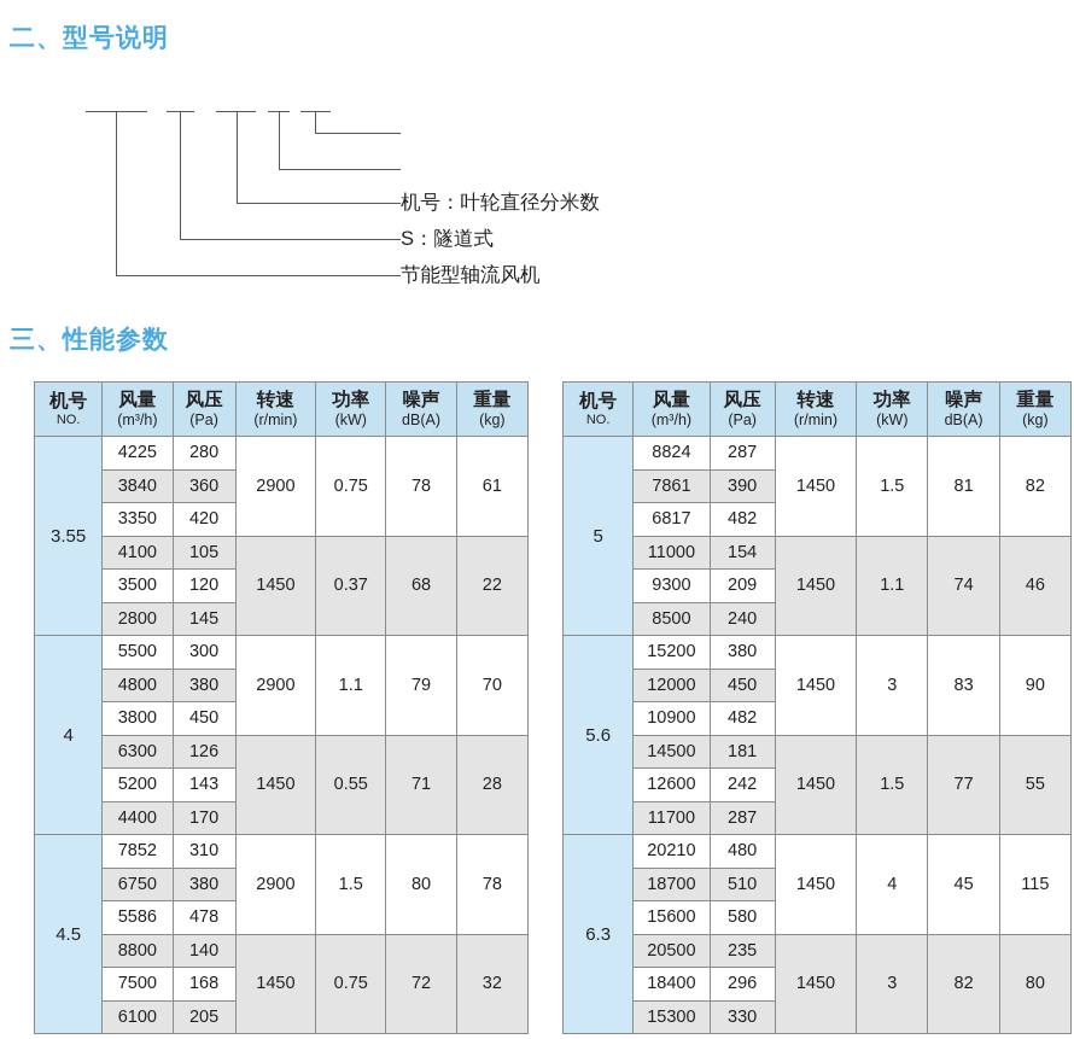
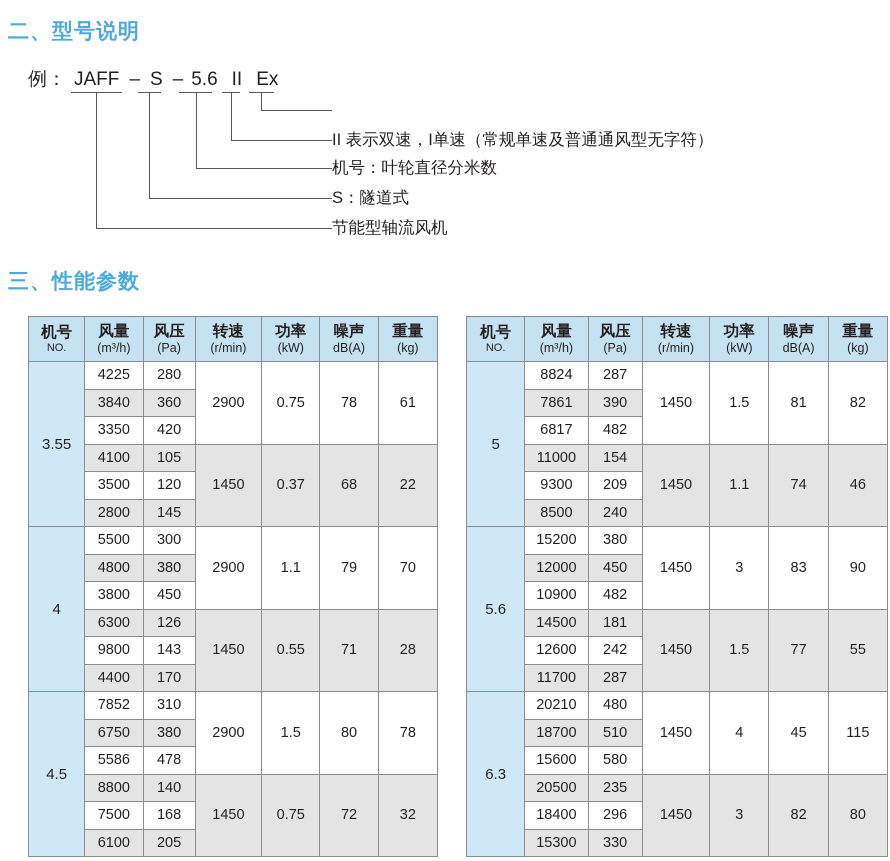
  二、型号说明
+ 例： JAFF – S – 5.6 II Ex
+ II 表示双速，I单速（常规单速及普通通风型无字符）
  机号：叶轮直径分米数
  S：隧道式
  节能型轴流风机
  三、性能参数
  机号NO.	风量(m³/h)	风压(Pa)	转速(r/min)	功率(kW)	噪声dB(A)	重量(kg)
  3.55	4225	280	2900	0.75	78	61
  3840	360
  3350	420
  4100	105	1450	0.37	68	22
  3500	120
  2800	145
  4	5500	300	2900	1.1	79	70
  4800	380
  3800	450
  6300	126	1450	0.55	71	28
- 5200	143
+ 9800	143
  4400	170
  4.5	7852	310	2900	1.5	80	78
  6750	380
  5586	478
  8800	140	1450	0.75	72	32
  7500	168
  6100	205
  机号NO.	风量(m³/h)	风压(Pa)	转速(r/min)	功率(kW)	噪声dB(A)	重量(kg)
  5	8824	287	1450	1.5	81	82
  7861	390
  6817	482
  11000	154	1450	1.1	74	46
  9300	209
  8500	240
  5.6	15200	380	1450	3	83	90
  12000	450
  10900	482
  14500	181	1450	1.5	77	55
  12600	242
  11700	287
  6.3	20210	480	1450	4	45	115
  18700	510
  15600	580
  20500	235	1450	3	82	80
  18400	296
  15300	330
